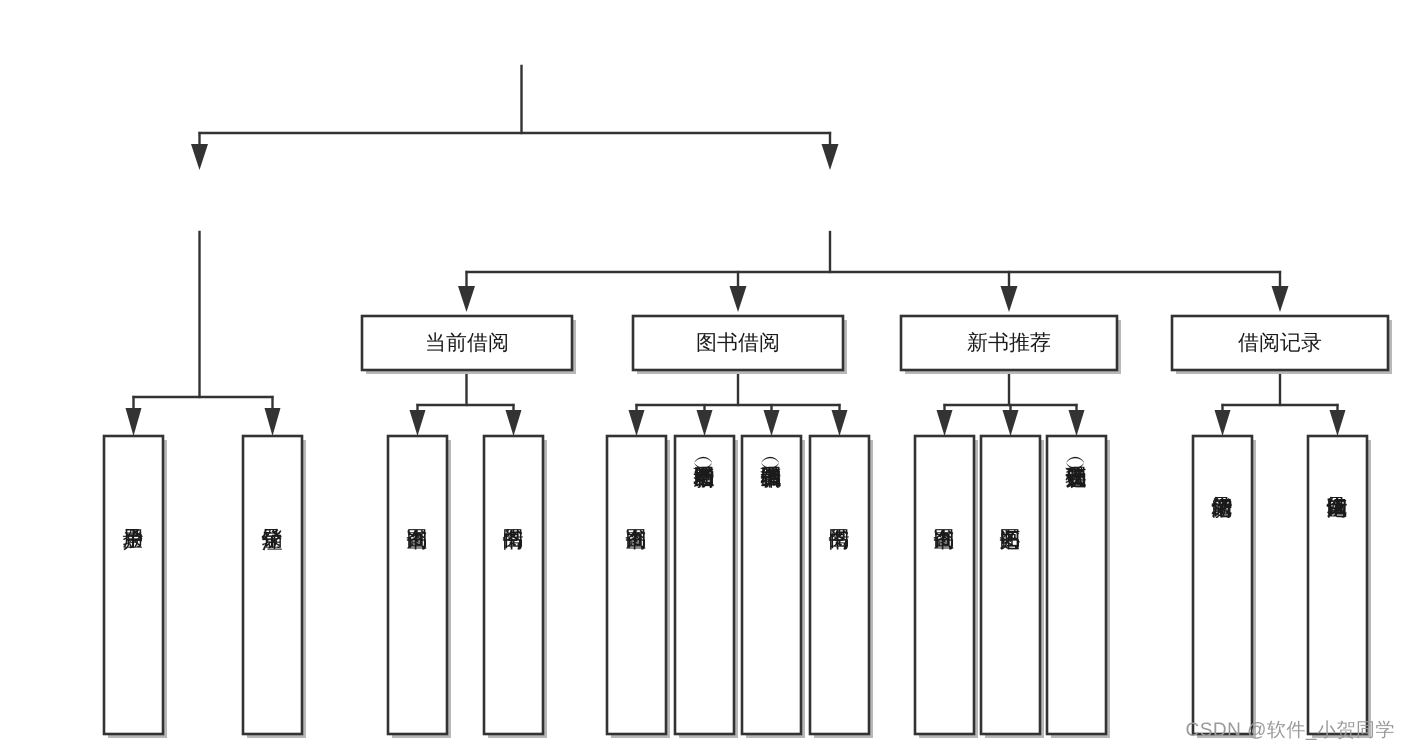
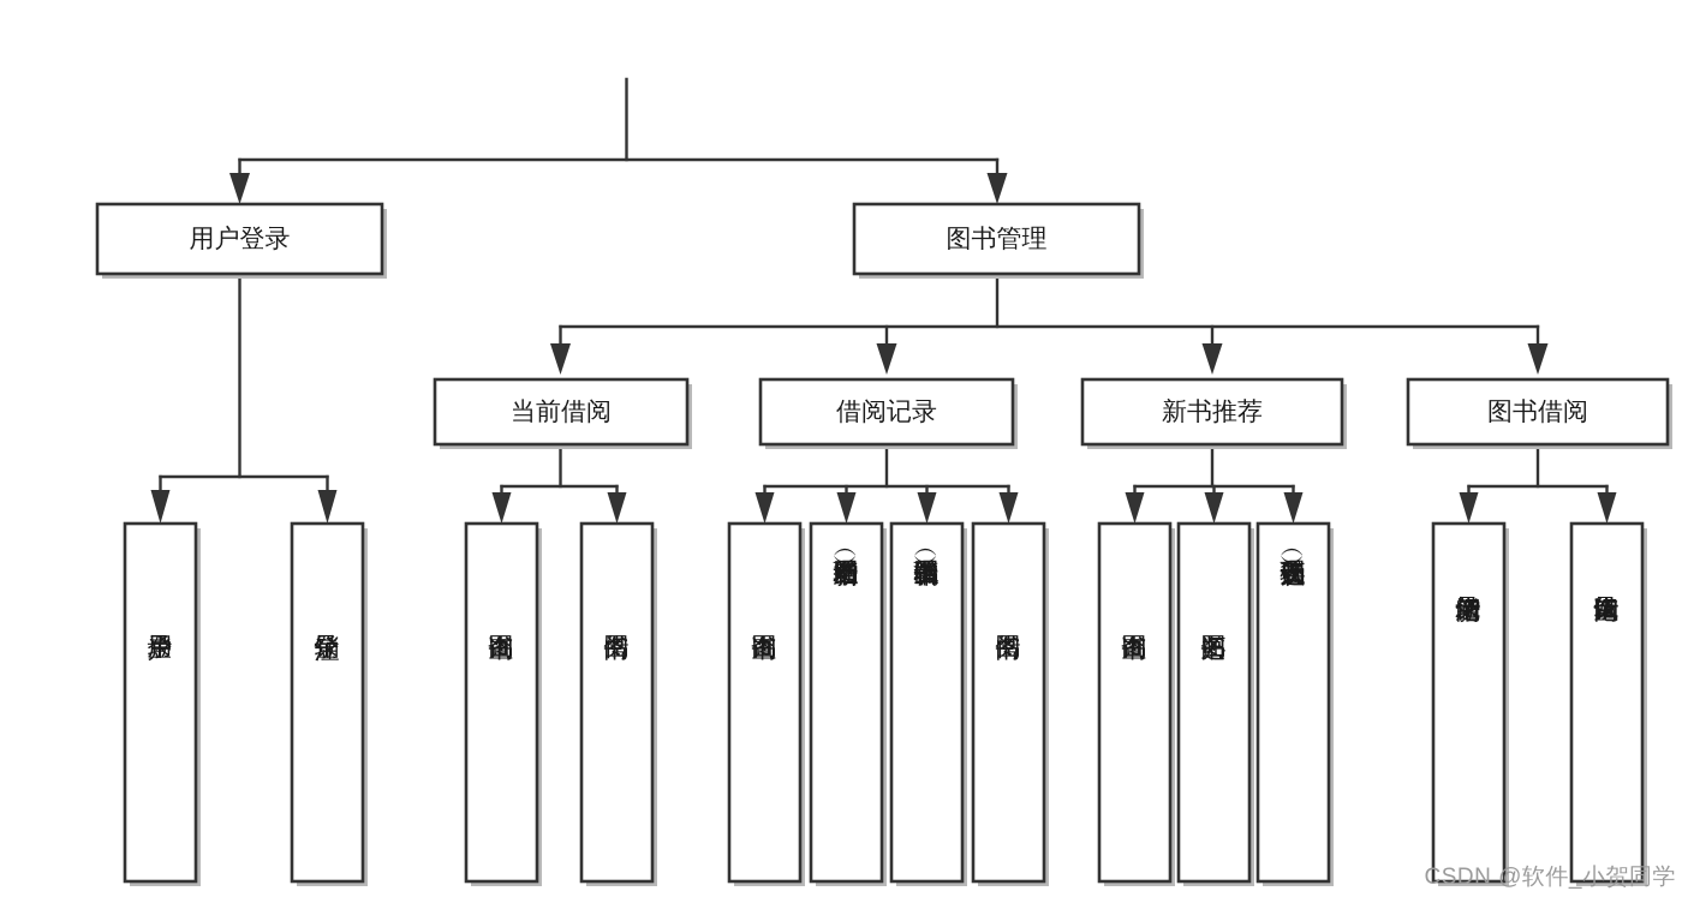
+ 用户登录
+ 图书管理
  当前借阅
- 图书借阅
+ 借阅记录
  新书推荐
- 借阅记录
+ 图书借阅
  CSDN @软件_小贺同学
